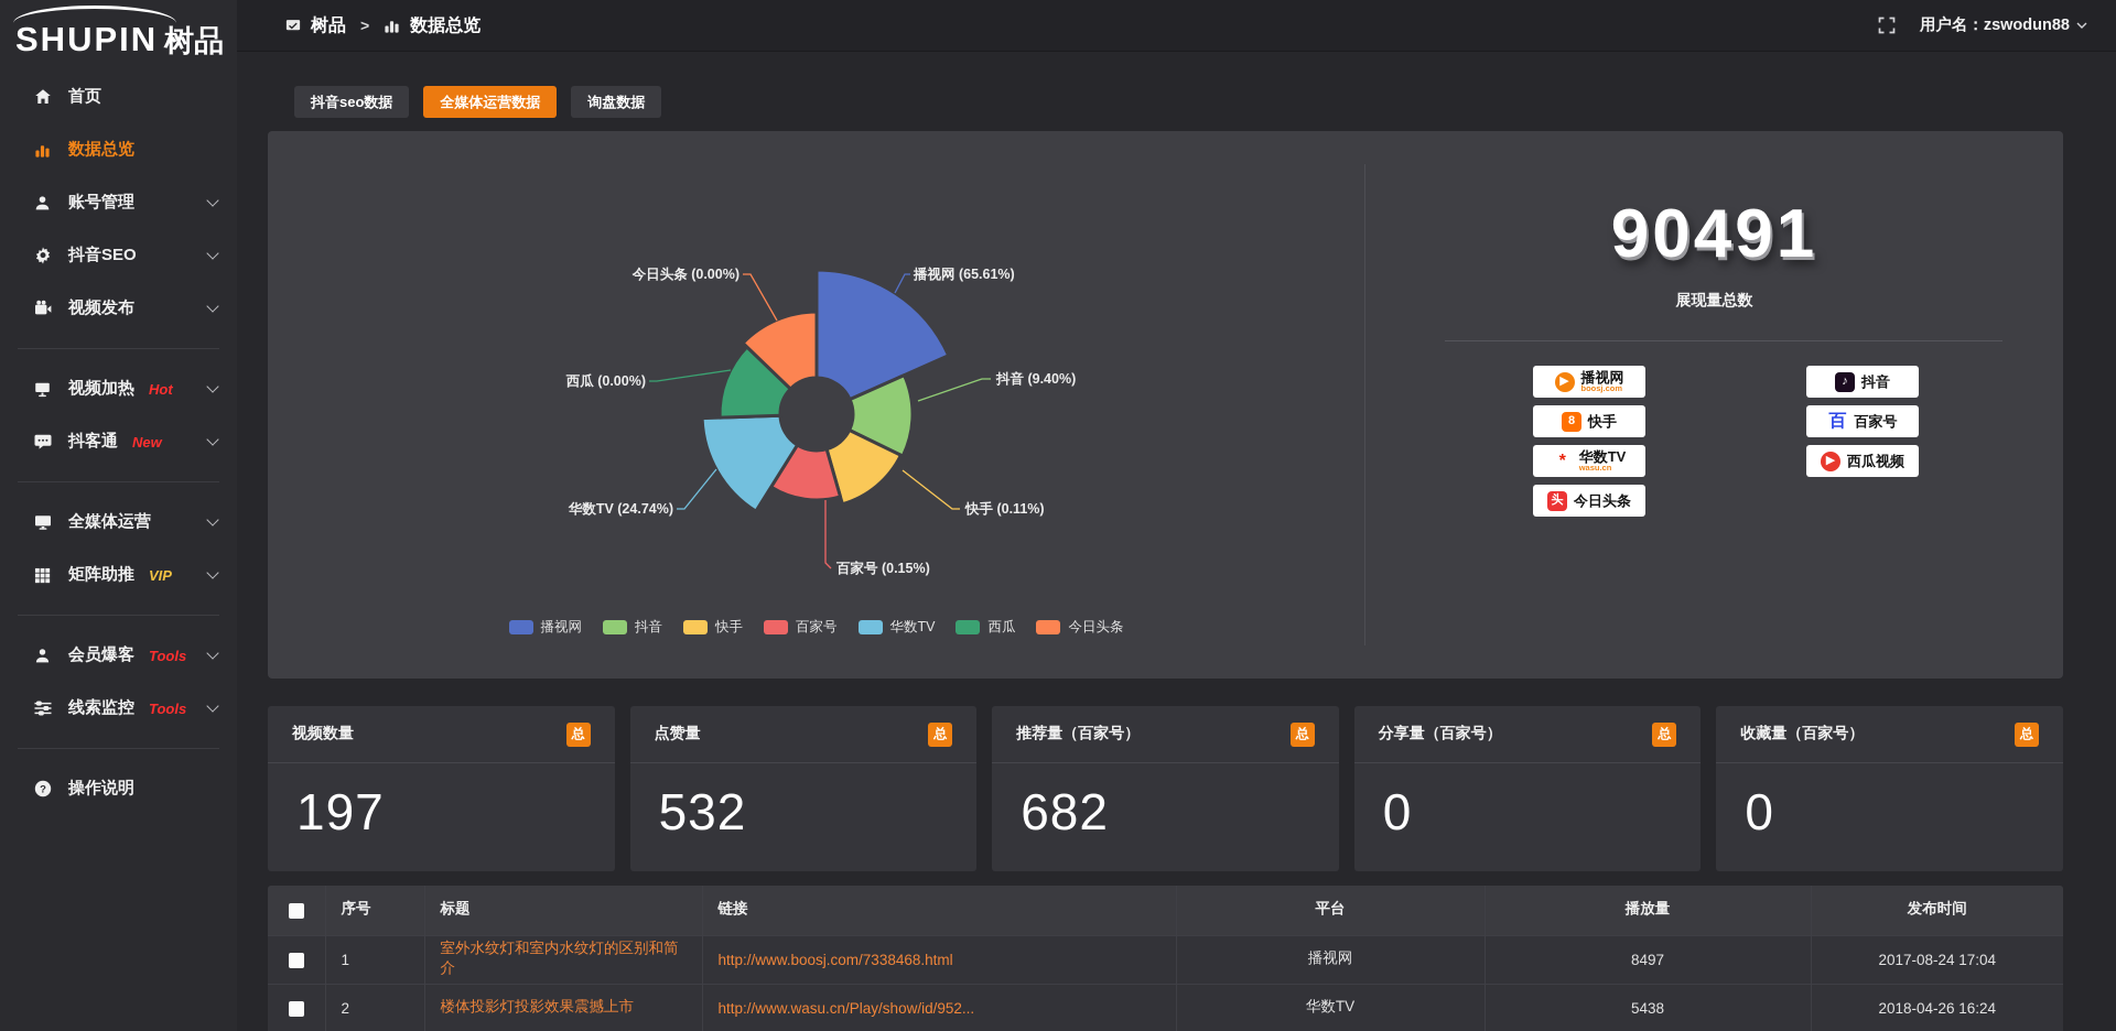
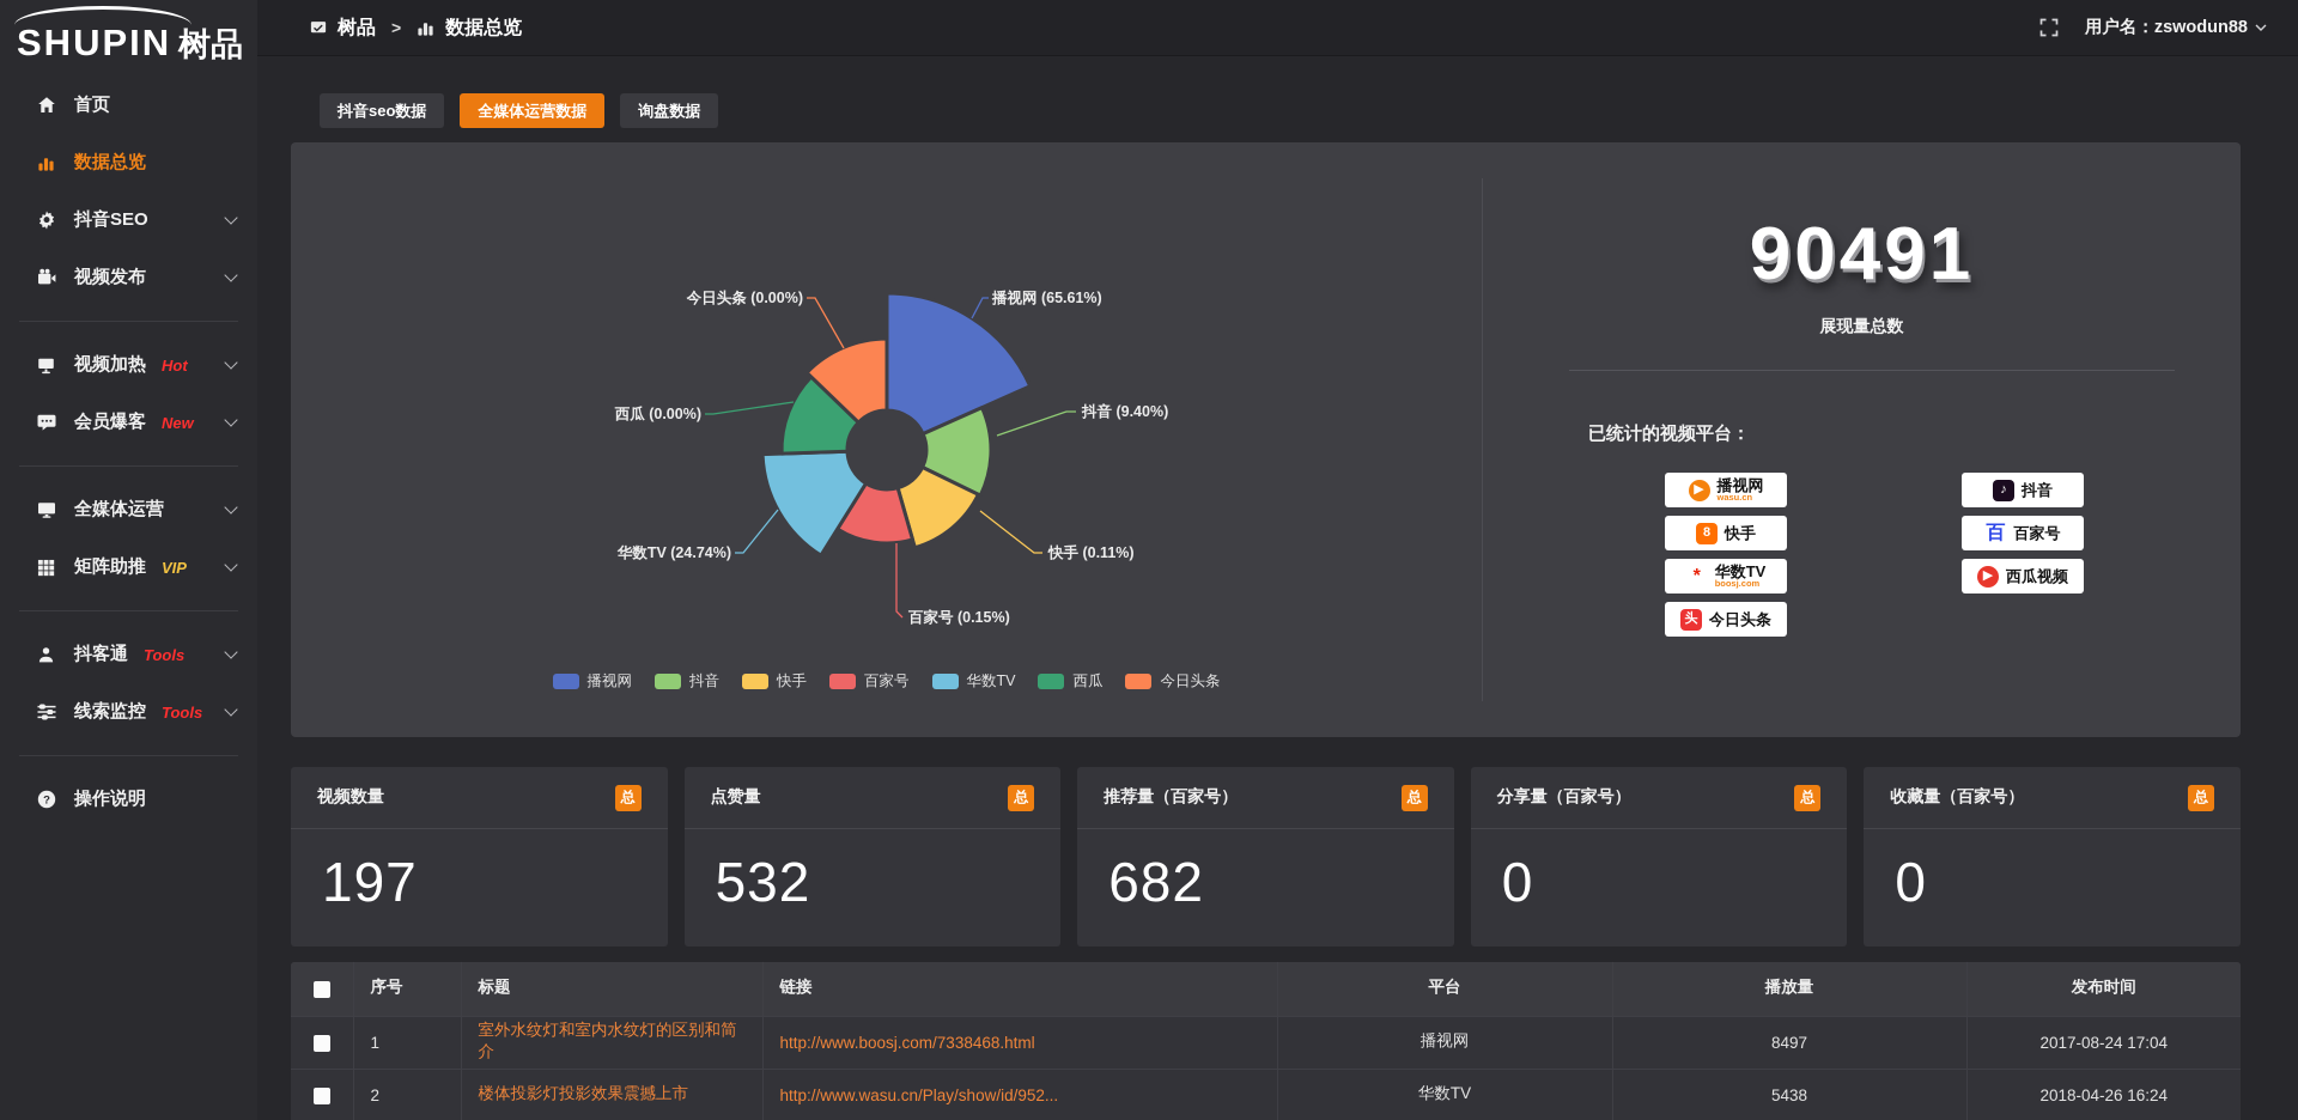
  SHUPIN 树品
  首页
  数据总览
- 账号管理
  抖音SEO
  视频发布
  视频加热
  Hot
- 抖客通
+ 会员爆客
  New
  全媒体运营
  矩阵助推
  VIP
- 会员爆客
+ 抖客通
  Tools
  线索监控
  Tools
  ?
  操作说明
  树品
  >
  数据总览
  用户名：zswodun88
  抖音seo数据
  全媒体运营数据
  询盘数据
  播视网 (65.61%)
  抖音 (9.40%)
  快手 (0.11%)
  百家号 (0.15%)
  华数TV (24.74%)
  西瓜 (0.00%)
  今日头条 (0.00%)
  播视网
  抖音
  快手
  百家号
  华数TV
  西瓜
  今日头条
  90491
  展现量总数
+ 已统计的视频平台：
  ▶
  播视网
- boosj.com
+ wasu.cn
  8
  快手
  *
  华数TV
- wasu.cn
+ boosj.com
  头
  今日头条
  ♪
  抖音
  百
  百家号
  ▶
  西瓜视频
  视频数量
  总
  197
  点赞量
  总
  532
  推荐量（百家号）
  总
  682
  分享量（百家号）
  总
  0
  收藏量（百家号）
  总
  0
  	序号	标题	链接	平台	播放量	发布时间
  	1	室外水纹灯和室内水纹灯的区别和简介	http://www.boosj.com/7338468.html	播视网	8497	2017-08-24 17:04
  	2	楼体投影灯投影效果震撼上市	http://www.wasu.cn/Play/show/id/952...	华数TV	5438	2018-04-26 16:24
